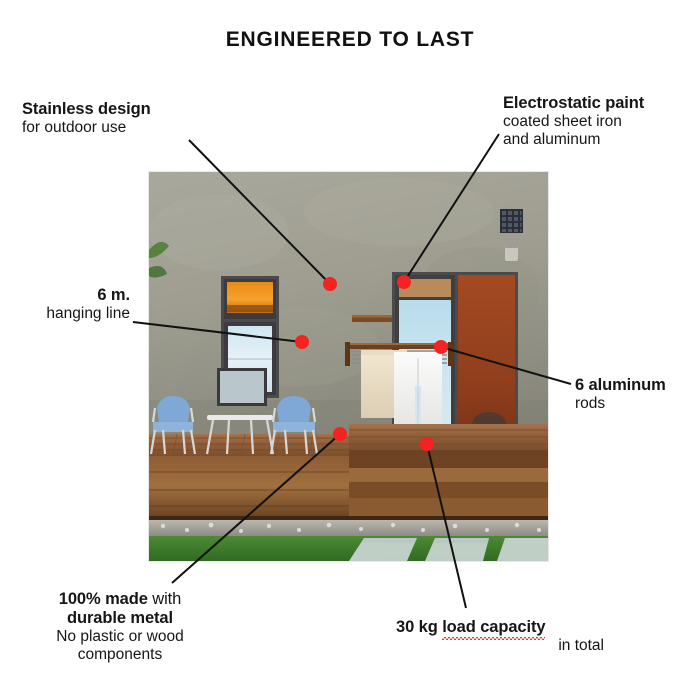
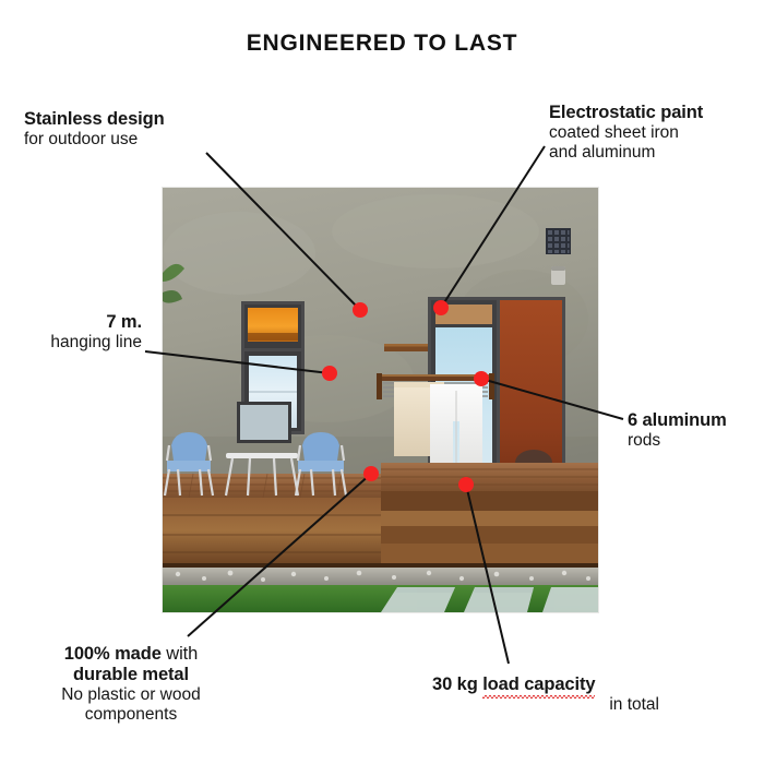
  ENGINEERED TO LAST
  Stainless design
  for outdoor use
  Electrostatic paint
  coated sheet iron
  and aluminum
- 6 m.
+ 7 m.
  hanging line
  6 aluminum
  rods
  100% made with
  durable metal
  No plastic or wood
  components
  30 kg load capacity
  in total
